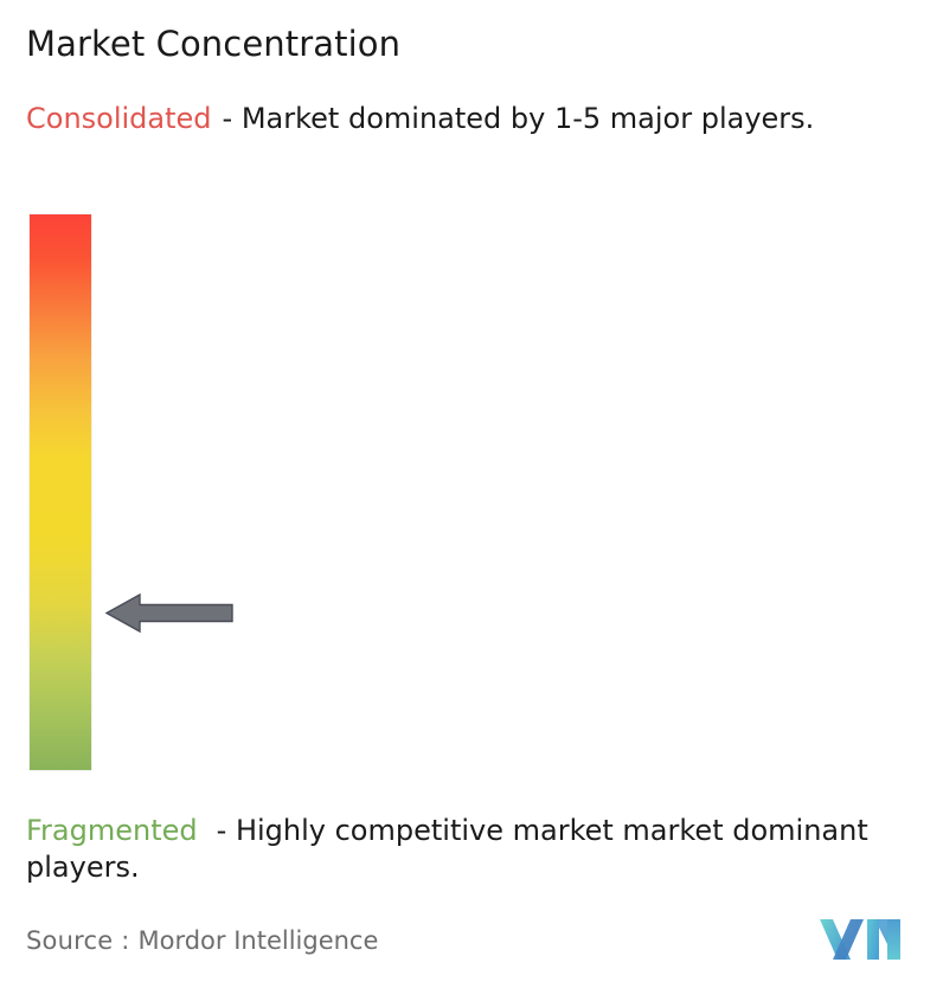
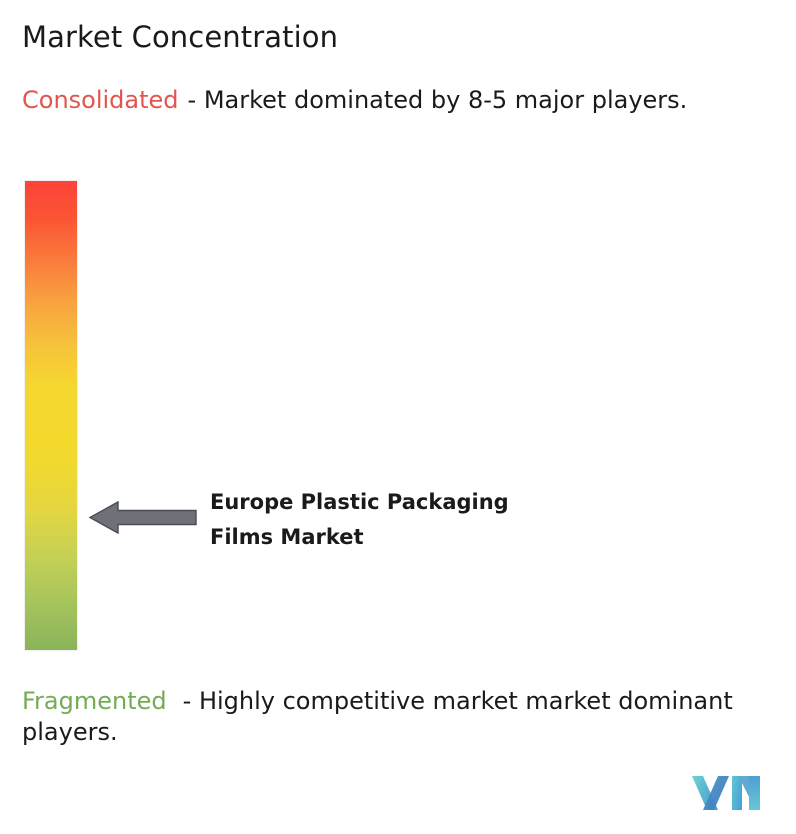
  Market Concentration
- Consolidated - Market dominated by 1-5 major players.
+ Consolidated - Market dominated by 8-5 major players.
+ Europe Plastic Packaging
+ Films Market
  Fragmented - Highly competitive market market dominant players.
- Source : Mordor Intelligence
